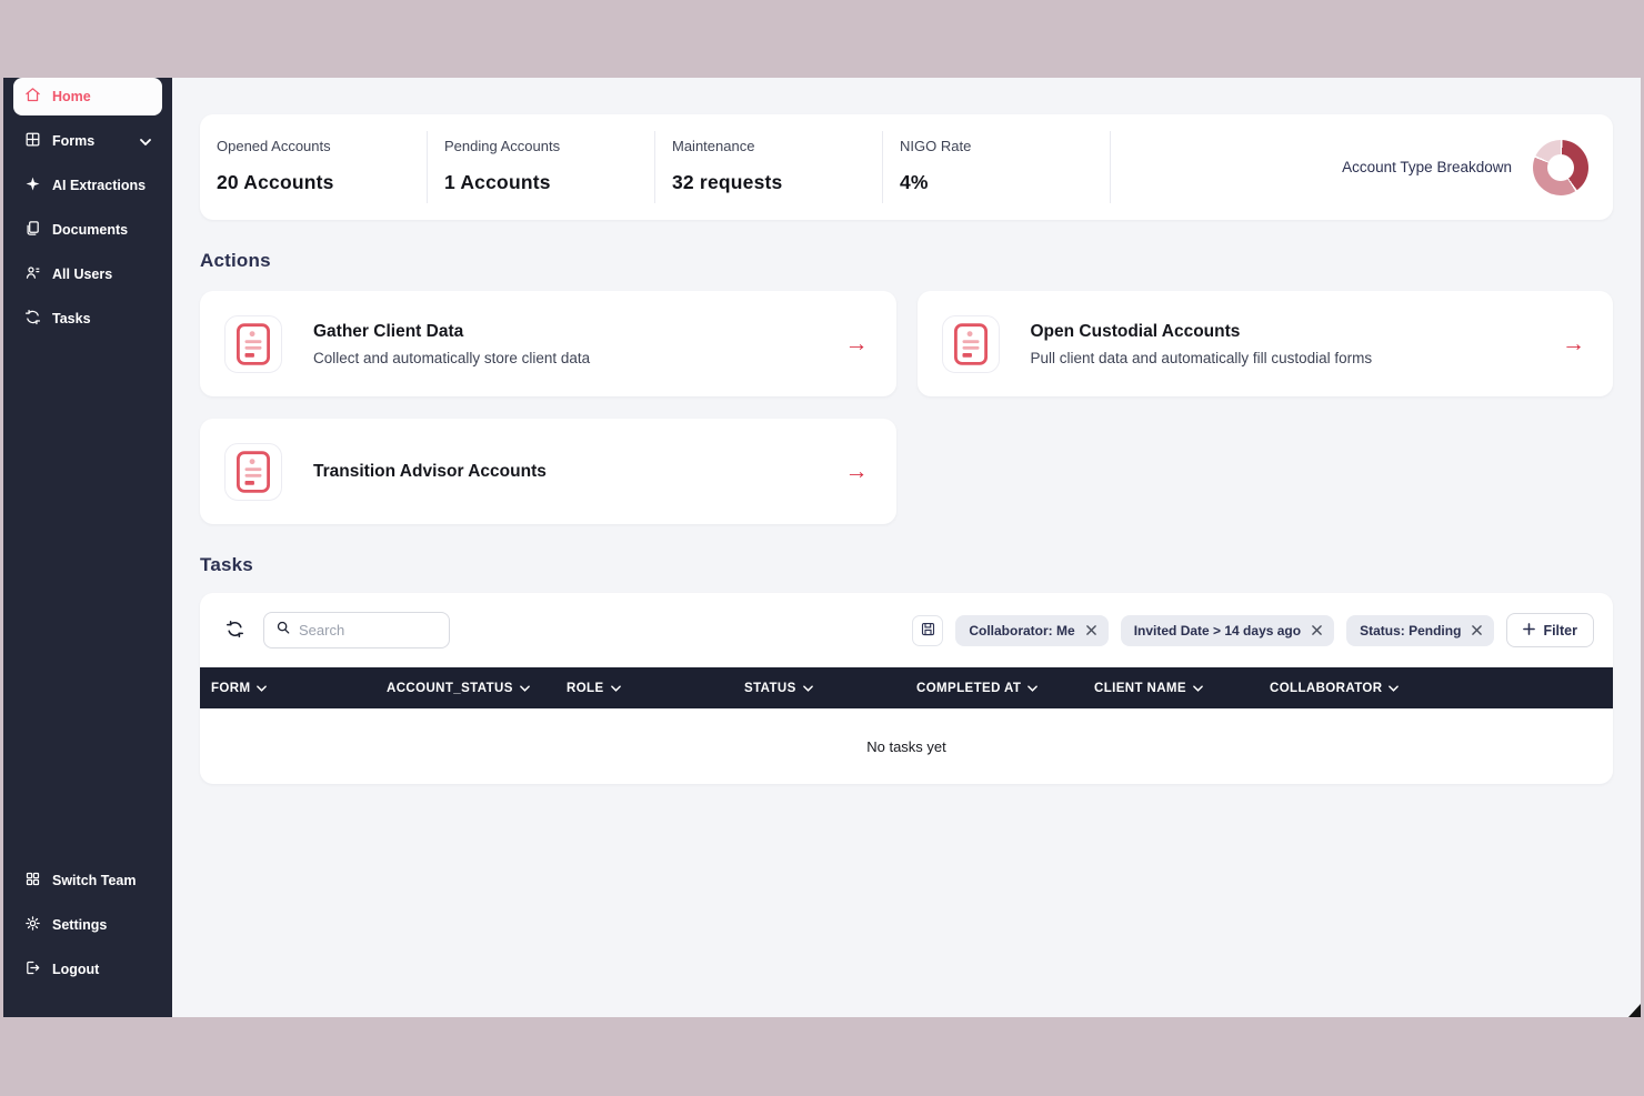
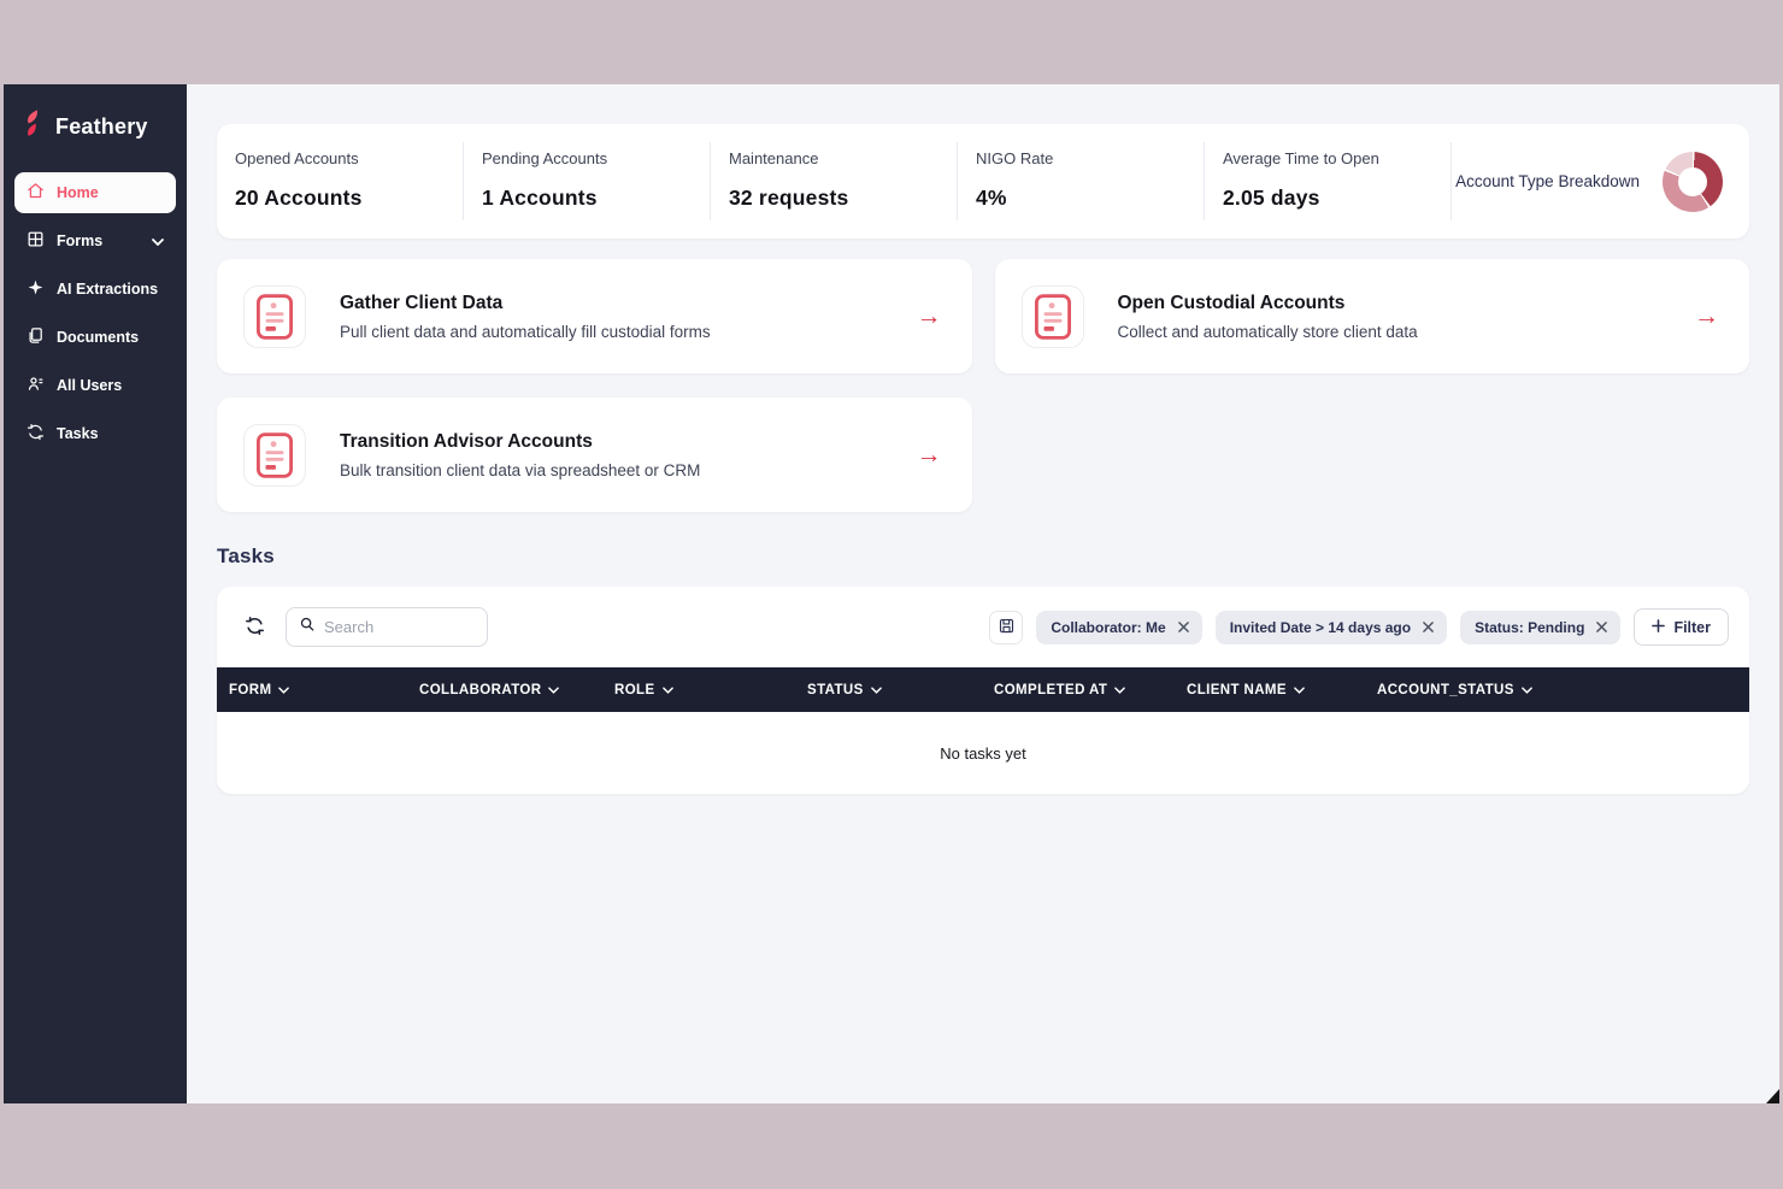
+ Feathery
  Home
  Forms
  AI Extractions
  Documents
  All Users
  Tasks
- Switch Team
- Settings
- Logout
  Opened Accounts
  20 Accounts
  Pending Accounts
  1 Accounts
  Maintenance
  32 requests
  NIGO Rate
  4%
+ Average Time to Open
+ 2.05 days
  Account Type Breakdown
- Actions
  Gather Client Data
- Collect and automatically store client data
+ Pull client data and automatically fill custodial forms
  →
  Open Custodial Accounts
- Pull client data and automatically fill custodial forms
+ Collect and automatically store client data
  →
  Transition Advisor Accounts
+ Bulk transition client data via spreadsheet or CRM
  →
  Tasks
  Search
  Collaborator: Me
  Invited Date > 14 days ago
  Status: Pending
  Filter
  FORM
- ACCOUNT_STATUS
+ COLLABORATOR
  ROLE
  STATUS
  COMPLETED AT
  CLIENT NAME
- COLLABORATOR
+ ACCOUNT_STATUS
  No tasks yet
